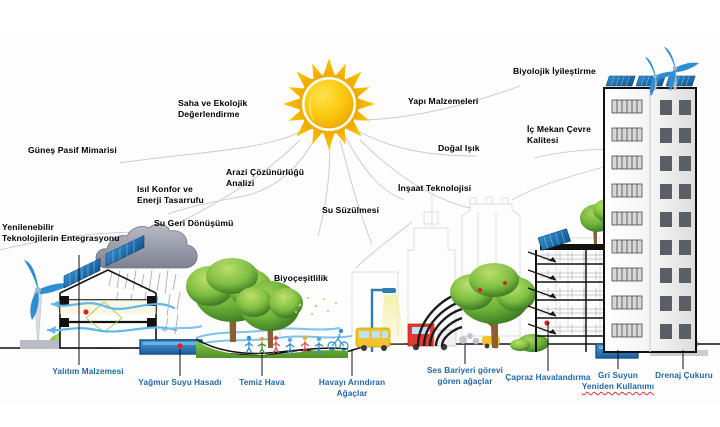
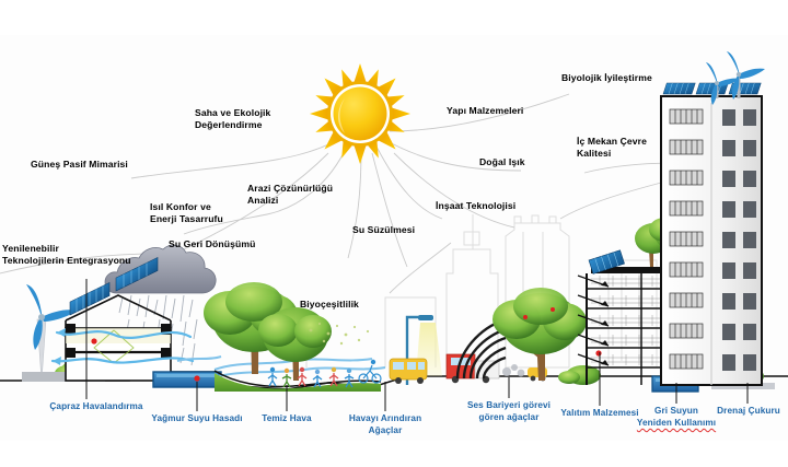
  Güneş Pasif Mimarisi
  Yenilenebilir
  Teknolojilerin Entegrasyonu
  Isıl Konfor ve
  Enerji Tasarrufu
  Su Geri Dönüşümü
  Saha ve Ekolojik
  Değerlendirme
  Arazi Çözünürlüğü
  Analizi
  Su Süzülmesi
  Yapı Malzemeleri
  Doğal Işık
  İnşaat Teknolojisi
  Biyolojik İyileştirme
  İç Mekan Çevre
  Kalitesi
  Biyoçeşitlilik
- Yalıtım Malzemesi
+ Çapraz Havalandırma
  Yağmur Suyu Hasadı
  Temiz Hava
  Havayı Arındıran
  Ağaçlar
  Ses Bariyeri görevi
  gören ağaçlar
- Çapraz Havalandırma
+ Yalıtım Malzemesi
  Gri Suyun
  Yeniden Kullanımı
  Drenaj Çukuru
